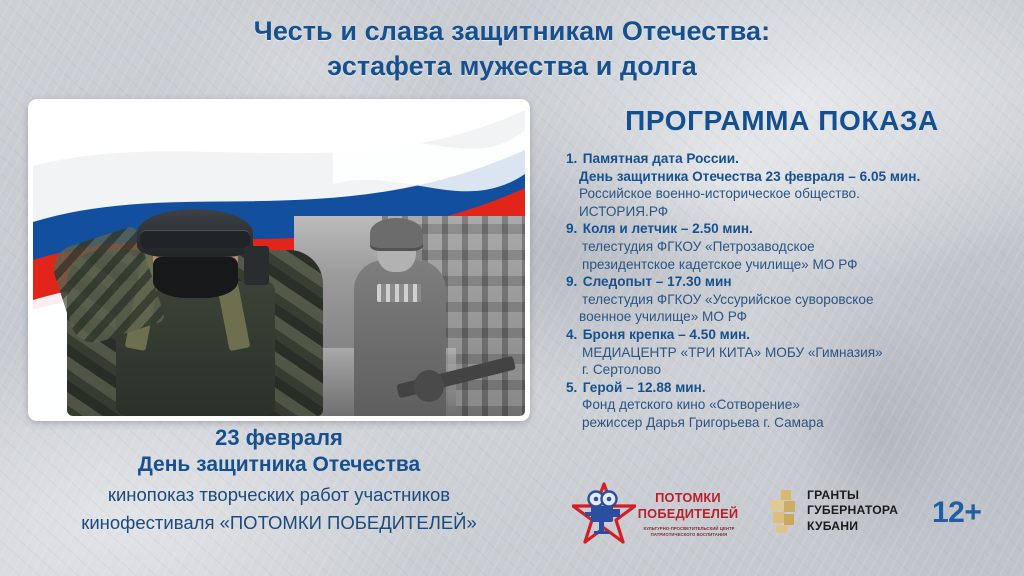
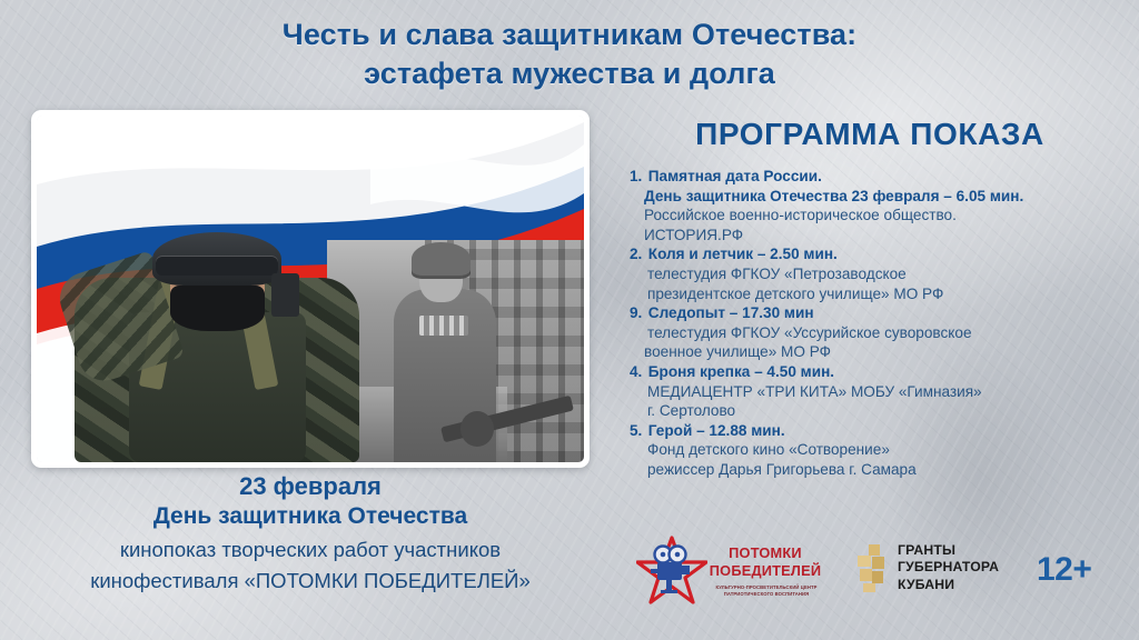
  Честь и слава защитникам Отечества:
  эстафета мужества и долга
  23 февраля
  День защитника Отечества
  кинопоказ творческих работ участников
  кинофестиваля «ПОТОМКИ ПОБЕДИТЕЛЕЙ»
  ПРОГРАММА ПОКАЗА
  1. Памятная дата России.
  День защитника Отечества 23 февраля – 6.05 мин.
  Российское военно-историческое общество.
  ИСТОРИЯ.РФ
- 9. Коля и летчик – 2.50 мин.
+ 2. Коля и летчик – 2.50 мин.
  телестудия ФГКОУ «Петрозаводское
- президентское кадетское училище» МО РФ
+ президентское детского училище» МО РФ
  9. Следопыт – 17.30 мин
  телестудия ФГКОУ «Уссурийское суворовское
  военное училище» МО РФ
  4. Броня крепка – 4.50 мин.
  МЕДИАЦЕНТР «ТРИ КИТА» МОБУ «Гимназия»
  г. Сертолово
  5. Герой – 12.88 мин.
  Фонд детского кино «Сотворение»
  режиссер Дарья Григорьева г. Самара
  ПОТОМКИ
  ПОБЕДИТЕЛЕЙ
  ГРАНТЫ
  ГУБЕРНАТОРА
  КУБАНИ
  12+
